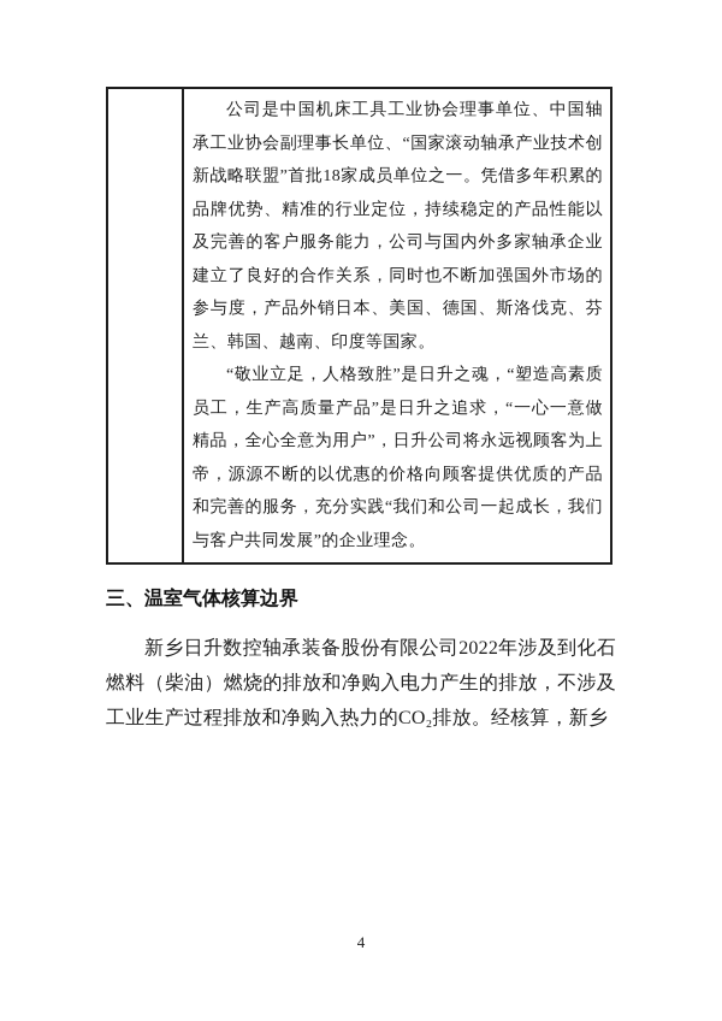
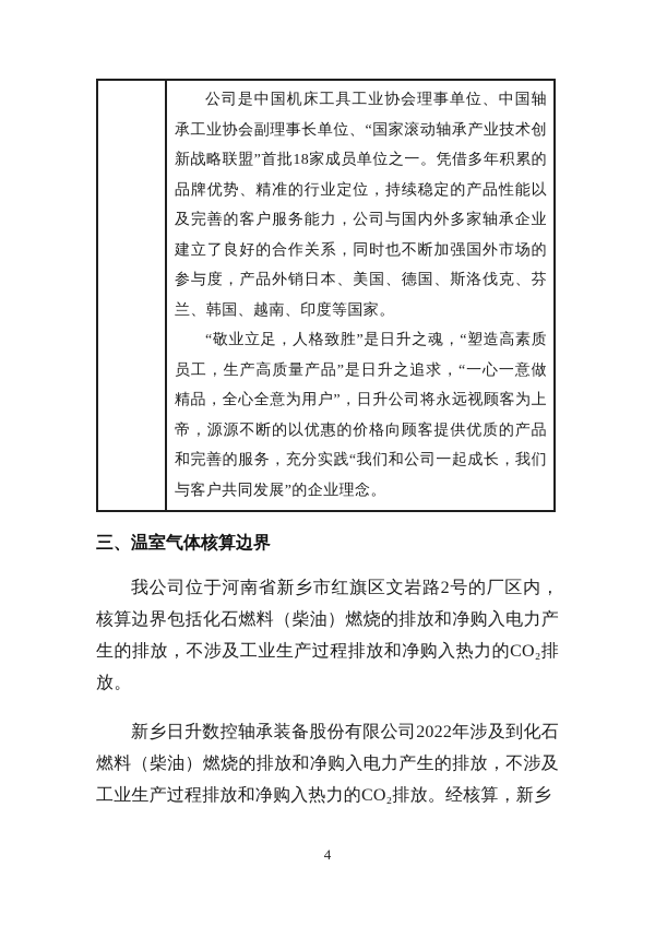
  公司是中国机床工具工业协会理事单位、中国轴承工业协会副理事长单位、“国家滚动轴承产业技术创新战略联盟”首批18家成员单位之一。凭借多年积累的品牌优势、精准的行业定位，持续稳定的产品性能以及完善的客户服务能力，公司与国内外多家轴承企业建立了良好的合作关系，同时也不断加强国外市场的参与度，产品外销日本、美国、德国、斯洛伐克、芬兰、韩国、越南、印度等国家。
  “敬业立足，人格致胜”是日升之魂，“塑造高素质员工，生产高质量产品”是日升之追求，“一心一意做精品，全心全意为用户”，日升公司将永远视顾客为上帝，源源不断的以优惠的价格向顾客提供优质的产品和完善的服务，充分实践“我们和公司一起成长，我们与客户共同发展”的企业理念。
  三、温室气体核算边界
+ 我公司位于河南省新乡市红旗区文岩路2号的厂区内，核算边界包括化石燃料（柴油）燃烧的排放和净购入电力产生的排放，不涉及工业生产过程排放和净购入热力的CO₂排放。
  新乡日升数控轴承装备股份有限公司2022年涉及到化石燃料（柴油）燃烧的排放和净购入电力产生的排放，不涉及工业生产过程排放和净购入热力的CO₂排放。经核算，新乡
  4
